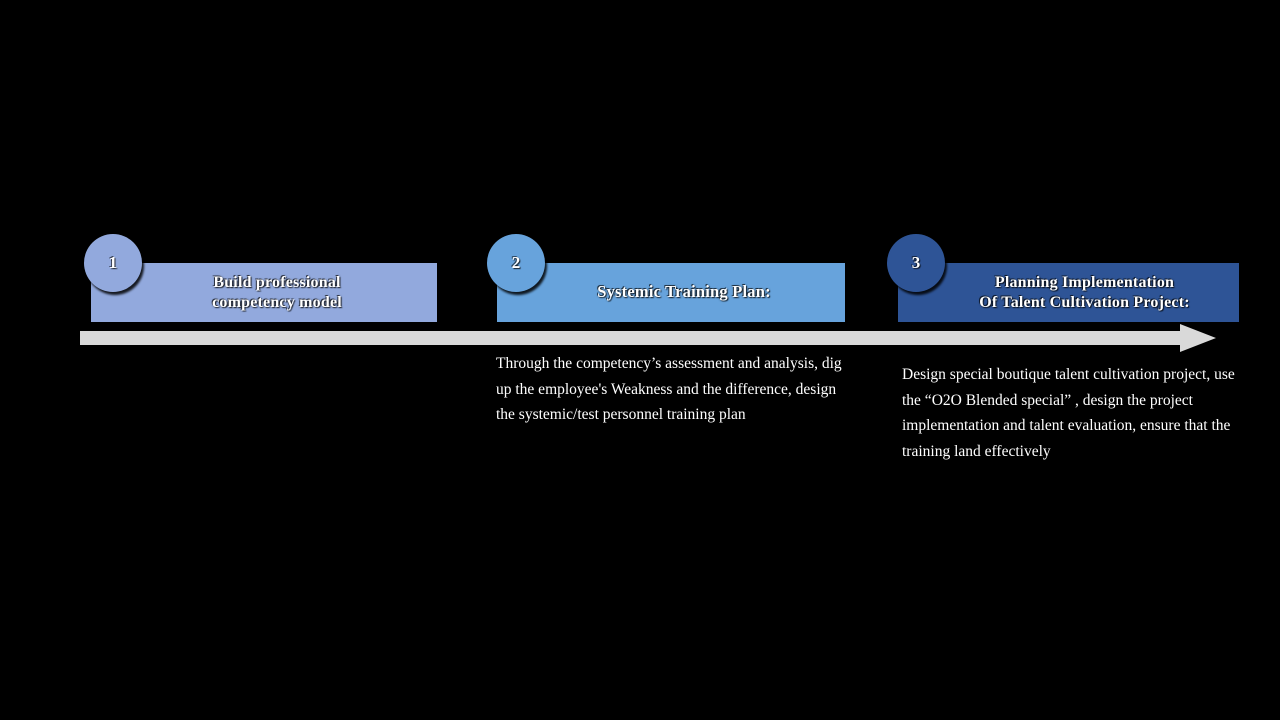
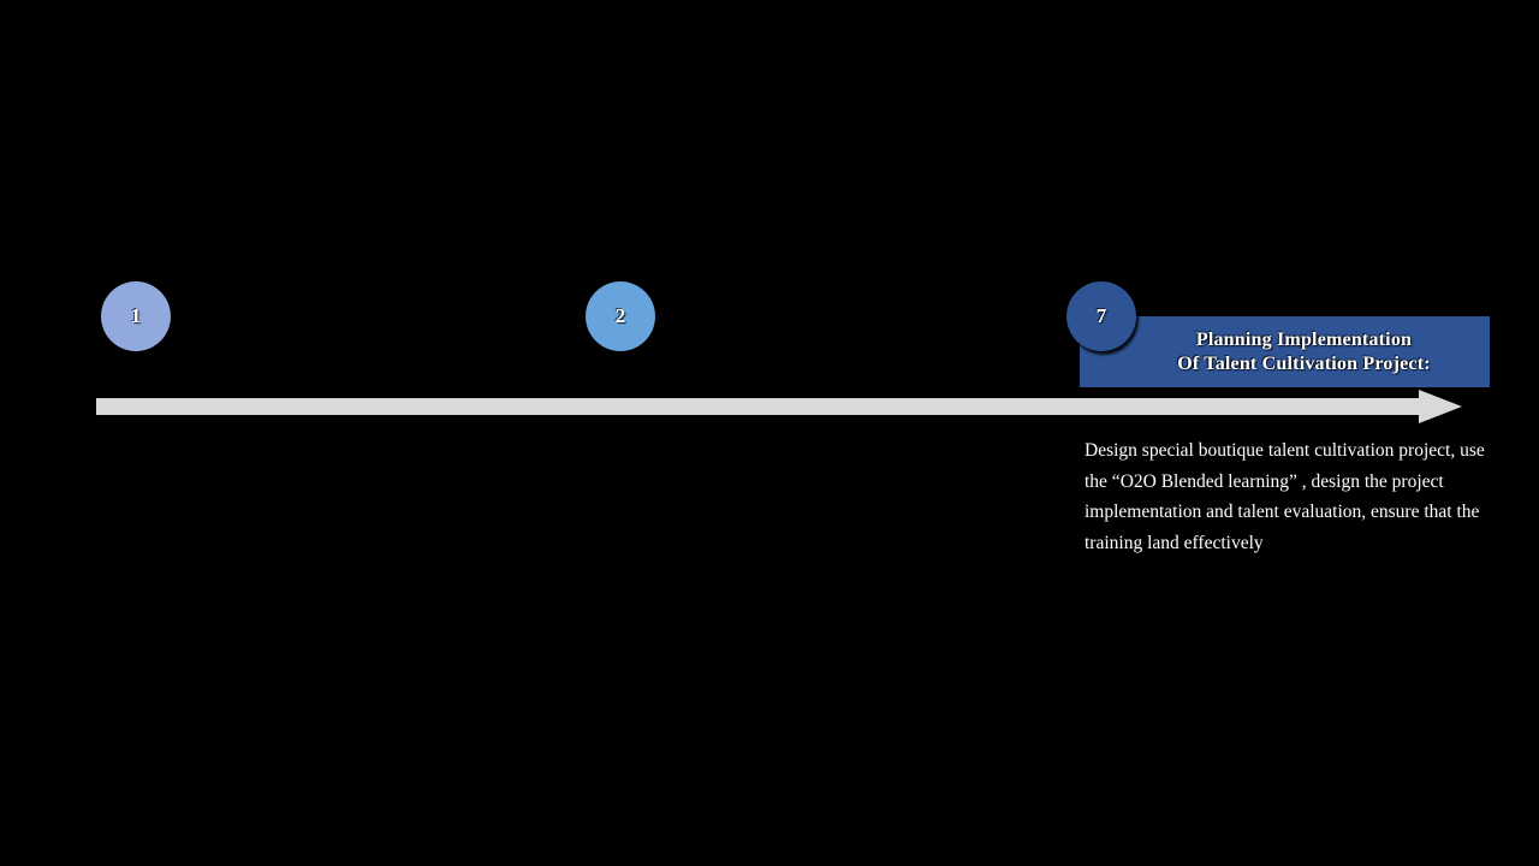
- Build professional
- competency model
  1
- Systemic Training Plan:
  2
- Through the competency’s assessment and analysis, dig up the employee's Weakness and the difference, design the systemic/test personnel training plan
  Planning Implementation
  Of Talent Cultivation Project:
- 3
+ 7
- Design special boutique talent cultivation project, use the “O2O Blended special” , design the project implementation and talent evaluation, ensure that the training land effectively
+ Design special boutique talent cultivation project, use the “O2O Blended learning” , design the project implementation and talent evaluation, ensure that the training land effectively
